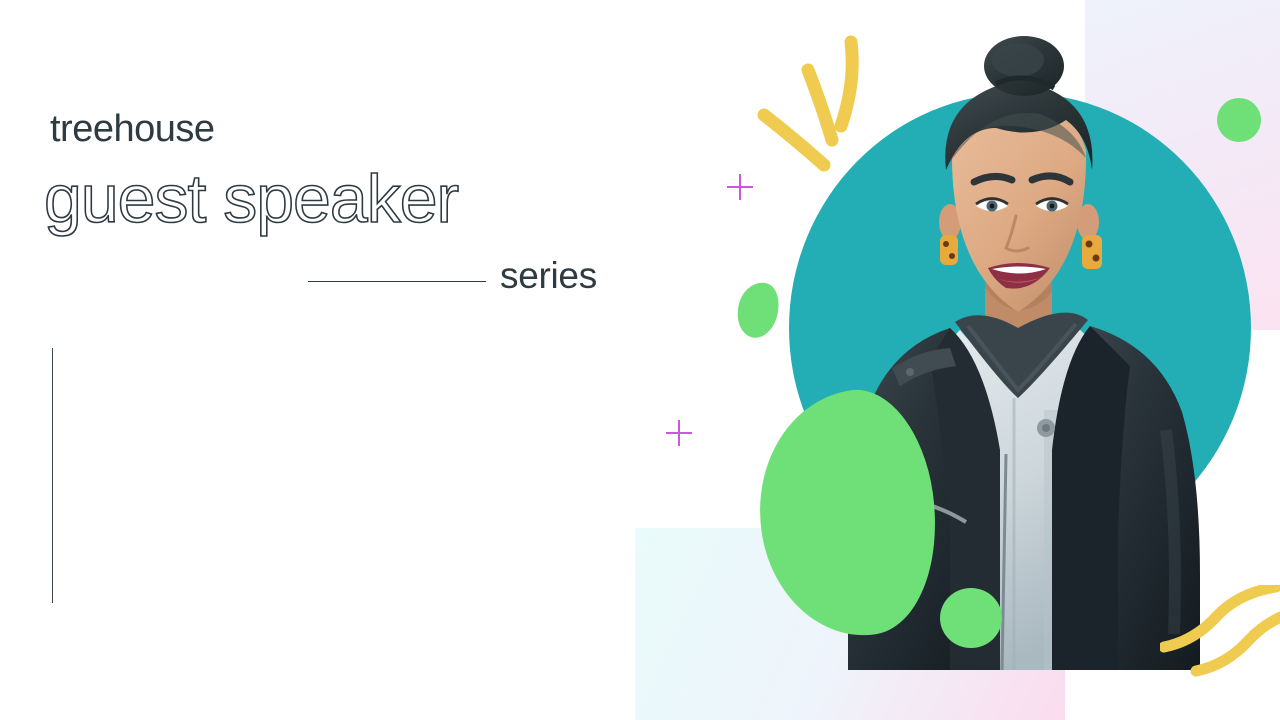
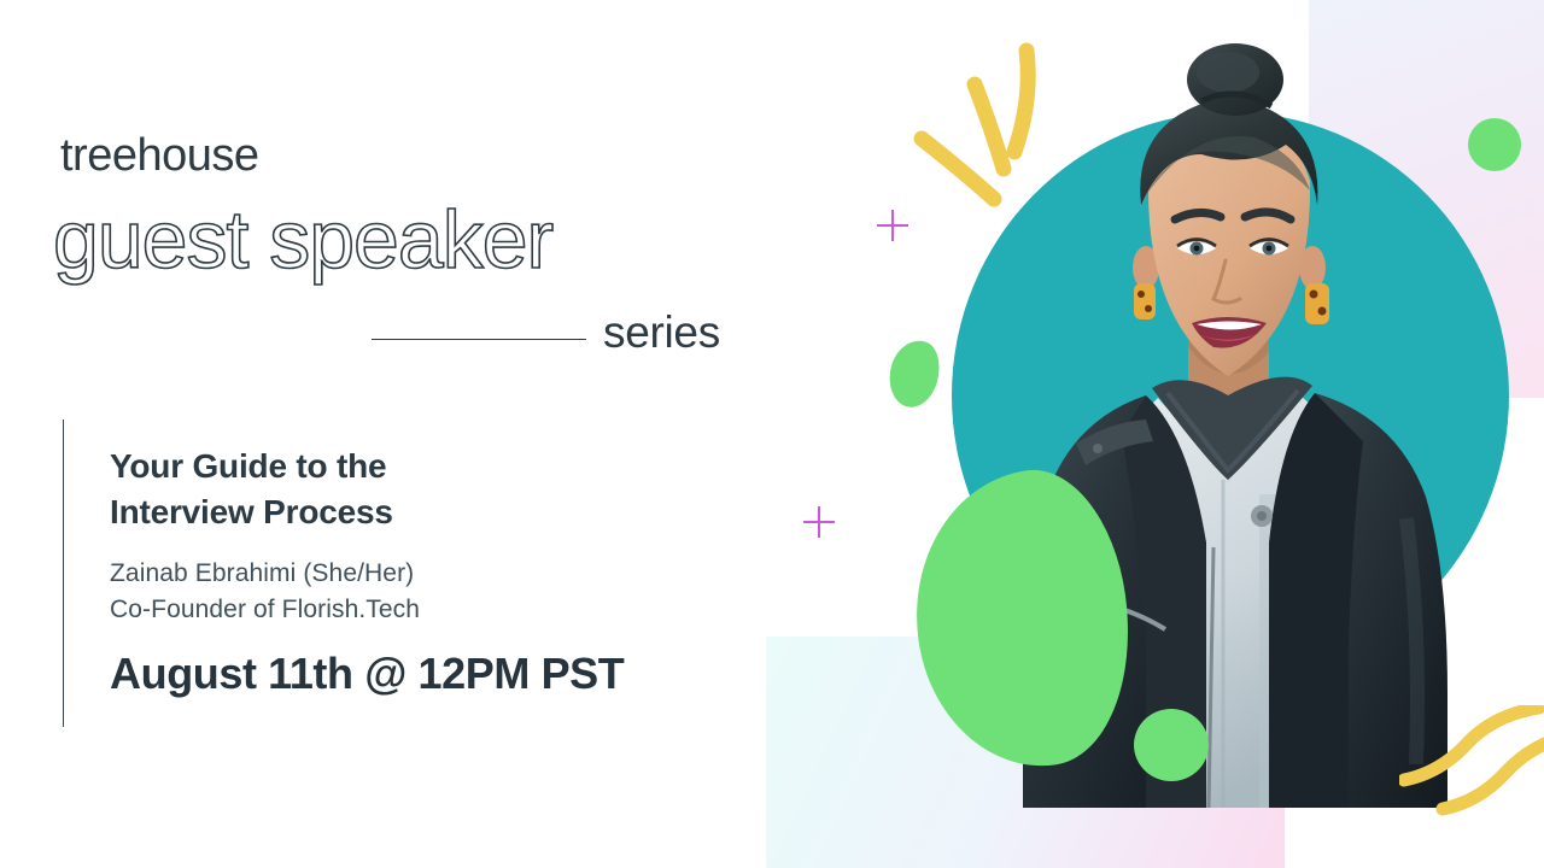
  treehouse
  guest speaker
  series
+ Your Guide to the
+ Interview Process
+ Zainab Ebrahimi (She/Her)
+ Co-Founder of Florish.Tech
+ August 11th @ 12PM PST
